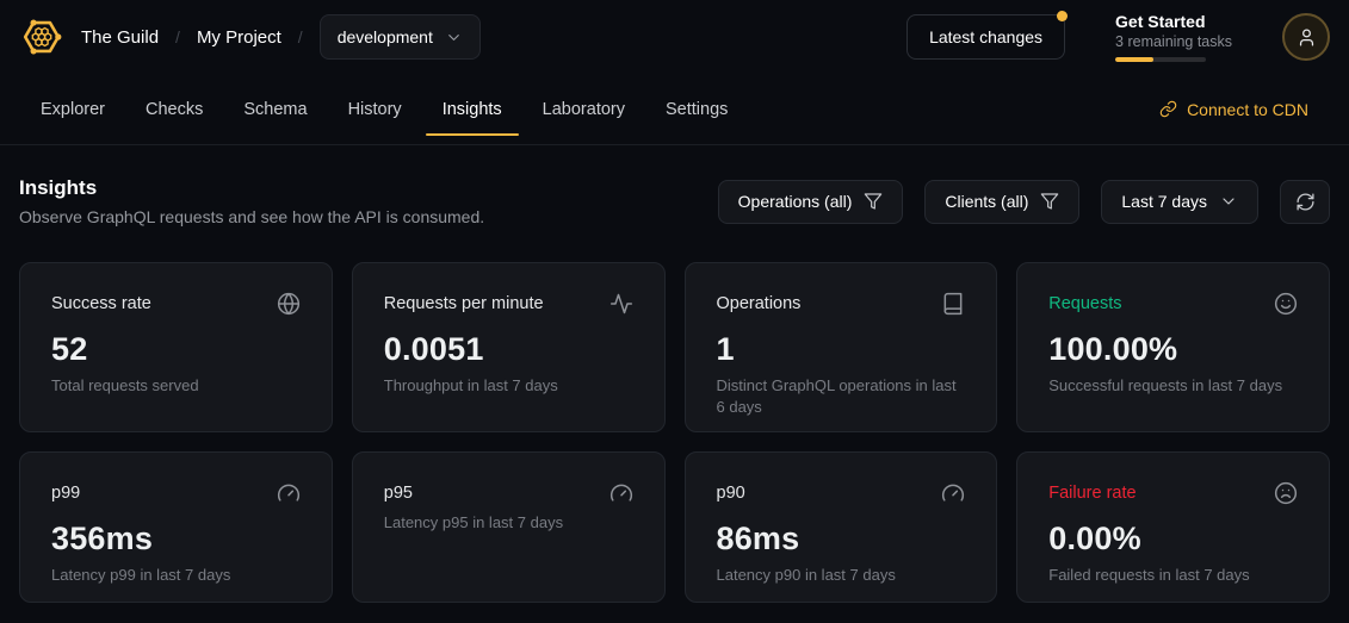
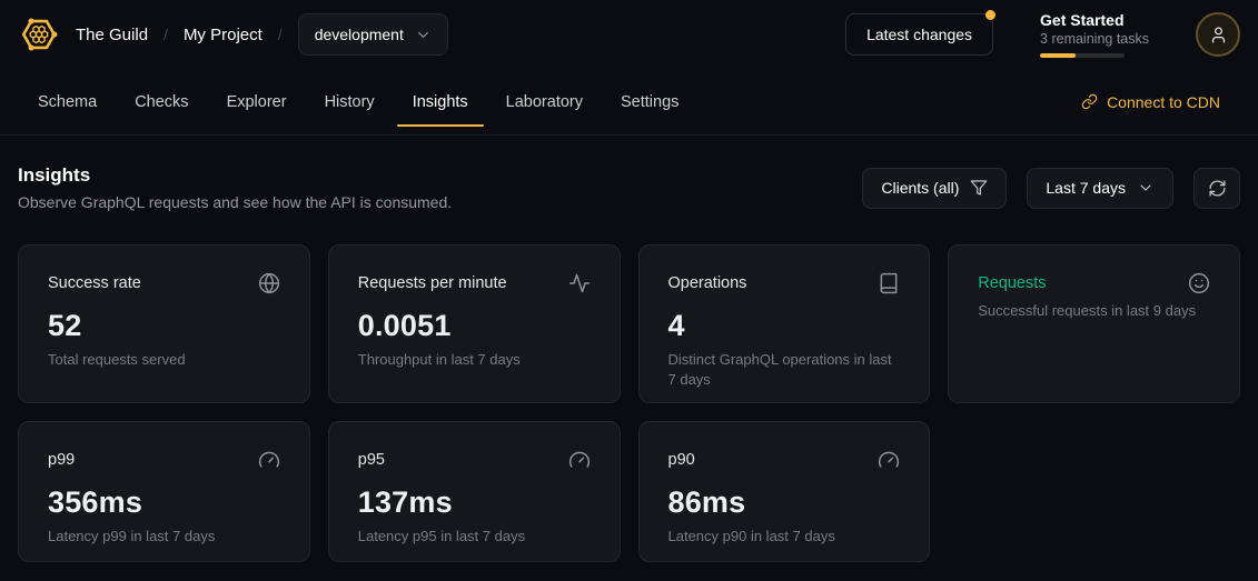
  The Guild
  /
  My Project
  /
  development
  Latest changes
  Get Started
  3 remaining tasks
- Explorer
+ Schema
  Checks
- Schema
+ Explorer
  History
  Insights
  Laboratory
  Settings
  Connect to CDN
  Insights
  Observe GraphQL requests and see how the API is consumed.
- Operations (all)
  Clients (all)
  Last 7 days
  Success rate
  52
  Total requests served
  Requests per minute
  0.0051
  Throughput in last 7 days
  Operations
- 1
+ 4
- Distinct GraphQL operations in last 6 days
+ Distinct GraphQL operations in last 7 days
  Requests
- 100.00%
- Successful requests in last 7 days
+ Successful requests in last 9 days
  p99
  356ms
  Latency p99 in last 7 days
  p95
+ 137ms
  Latency p95 in last 7 days
  p90
  86ms
  Latency p90 in last 7 days
- Failure rate
- 0.00%
- Failed requests in last 7 days
